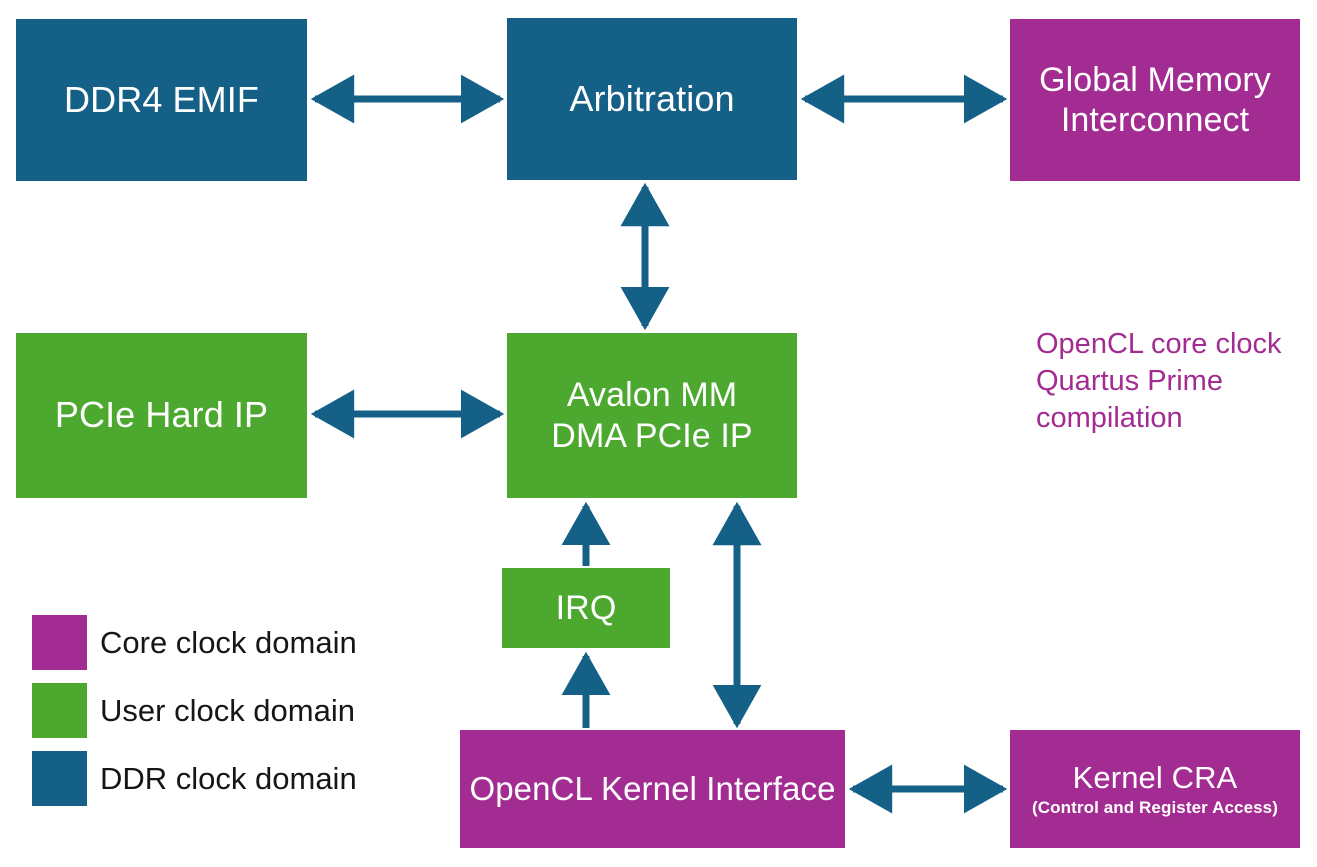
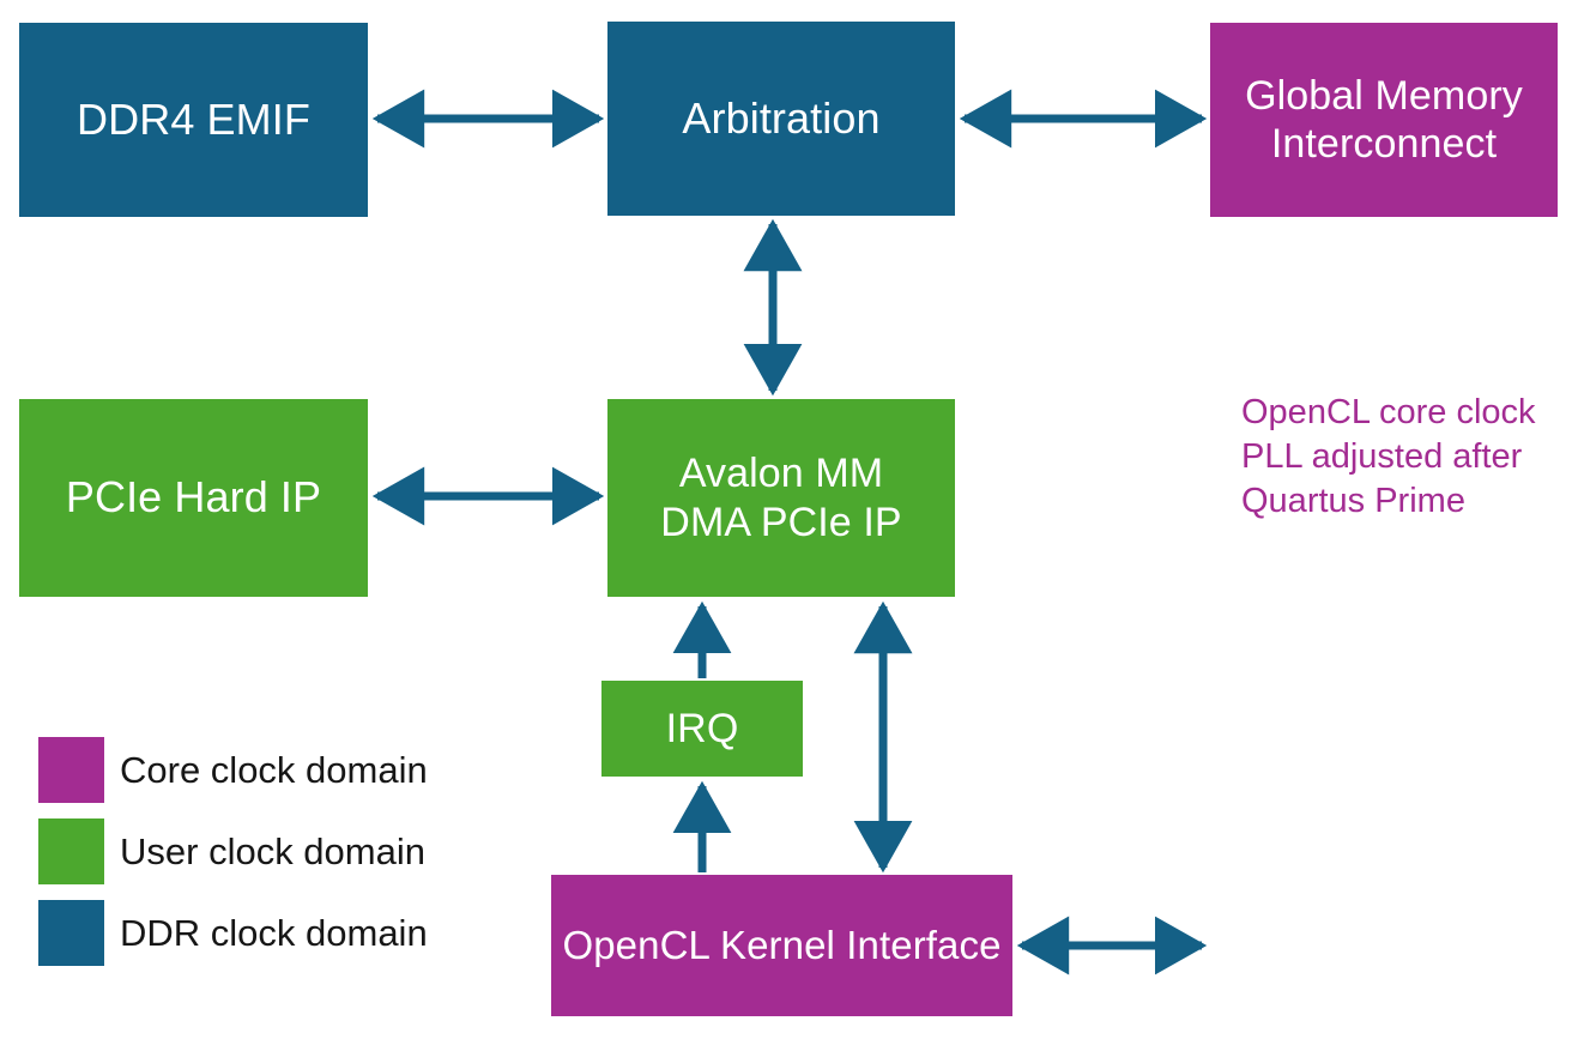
  DDR4 EMIF
  Arbitration
  Global Memory
  Interconnect
  PCIe Hard IP
  Avalon MM
  DMA PCIe IP
  IRQ
  OpenCL Kernel Interface
- Kernel CRA
- (Control and Register Access)
  OpenCL core clock
+ PLL adjusted after
  Quartus Prime
- compilation
  Core clock domain
  User clock domain
  DDR clock domain
